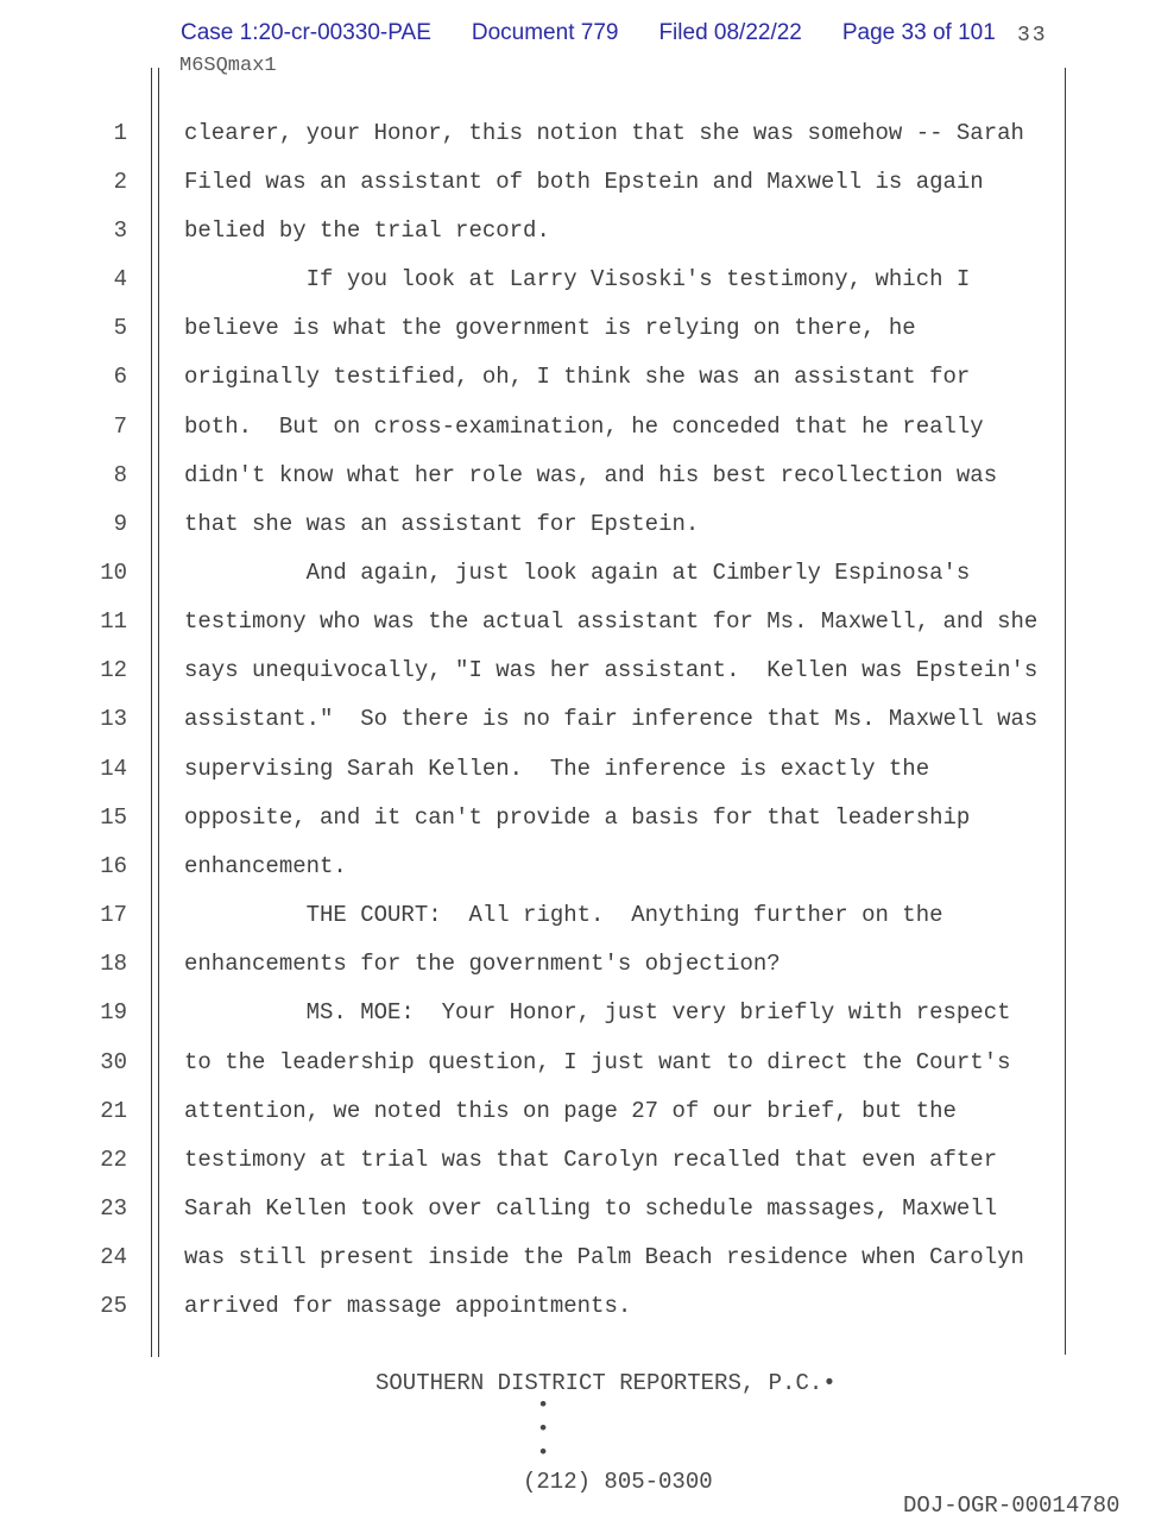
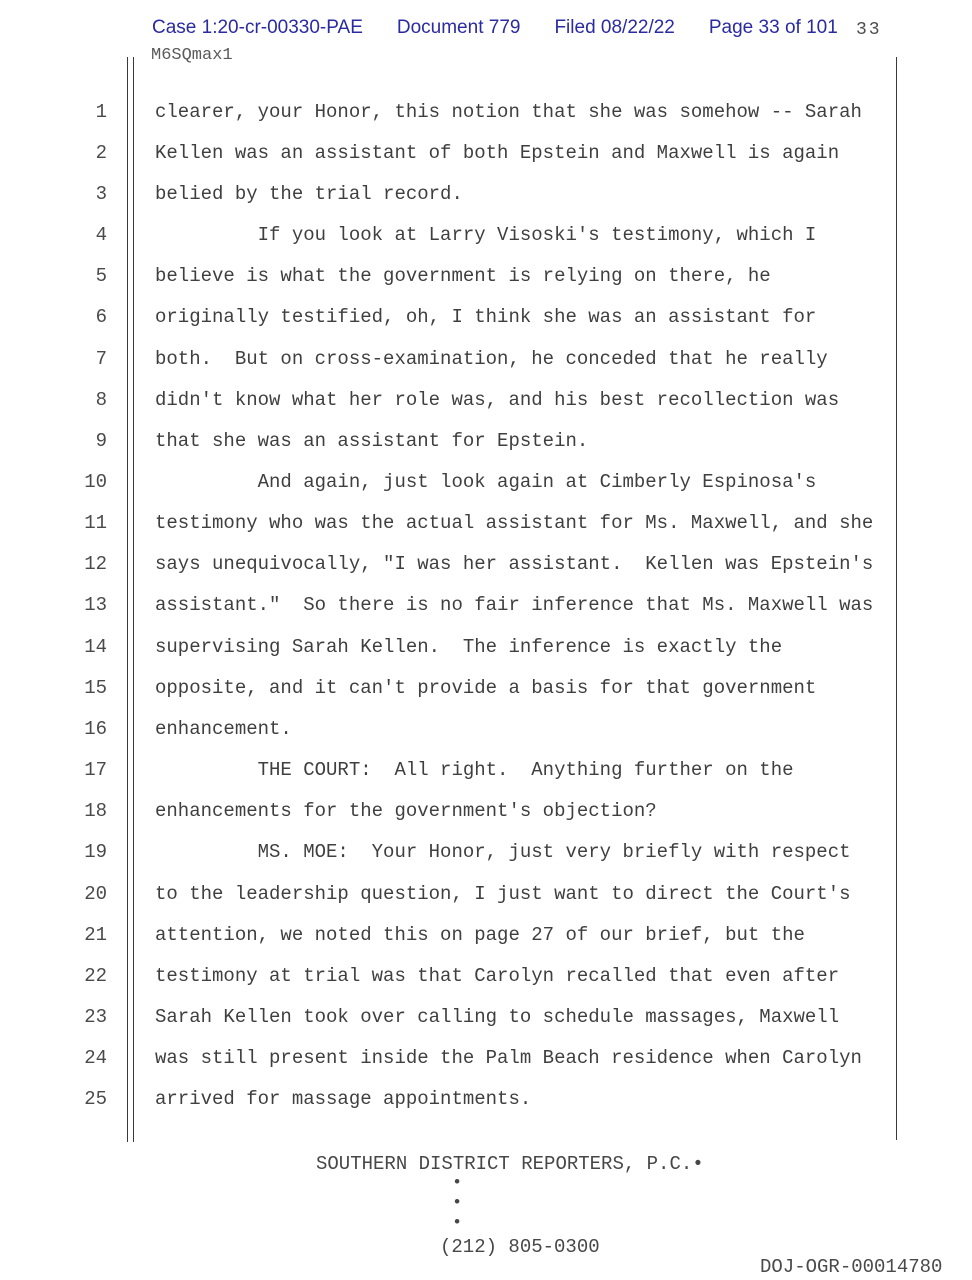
  Case 1:20-cr-00330-PAE
  Document 779
  Filed 08/22/22
  Page 33 of 101
  33
  M6SQmax1
  1
  clearer, your Honor, this notion that she was somehow -- Sarah
  2
- Filed was an assistant of both Epstein and Maxwell is again
+ Kellen was an assistant of both Epstein and Maxwell is again
  3
  belied by the trial record.
  4
  If you look at Larry Visoski's testimony, which I
  5
  believe is what the government is relying on there, he
  6
  originally testified, oh, I think she was an assistant for
  7
  both. But on cross-examination, he conceded that he really
  8
  didn't know what her role was, and his best recollection was
  9
  that she was an assistant for Epstein.
  10
  And again, just look again at Cimberly Espinosa's
  11
  testimony who was the actual assistant for Ms. Maxwell, and she
  12
  says unequivocally, "I was her assistant. Kellen was Epstein's
  13
  assistant." So there is no fair inference that Ms. Maxwell was
  14
  supervising Sarah Kellen. The inference is exactly the
  15
- opposite, and it can't provide a basis for that leadership
+ opposite, and it can't provide a basis for that government
  16
  enhancement.
  17
  THE COURT: All right. Anything further on the
  18
  enhancements for the government's objection?
  19
  MS. MOE: Your Honor, just very briefly with respect
- 30
+ 20
  to the leadership question, I just want to direct the Court's
  21
  attention, we noted this on page 27 of our brief, but the
  22
  testimony at trial was that Carolyn recalled that even after
  23
  Sarah Kellen took over calling to schedule massages, Maxwell
  24
  was still present inside the Palm Beach residence when Carolyn
  25
  arrived for massage appointments.
  SOUTHERN DISTRICT REPORTERS, P.C.•
  •
  •
  •
  (212) 805-0300
  DOJ-OGR-00014780
